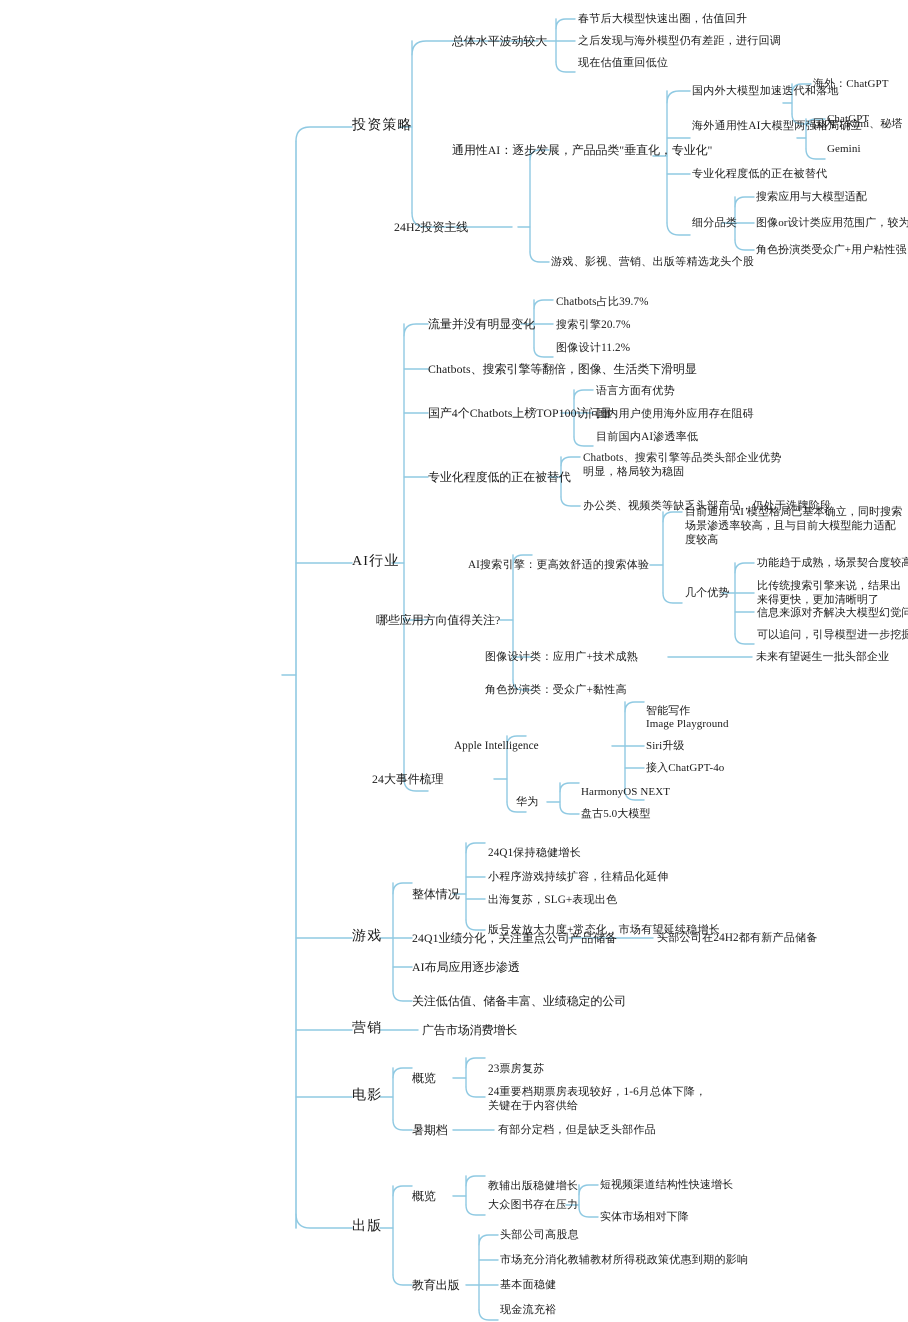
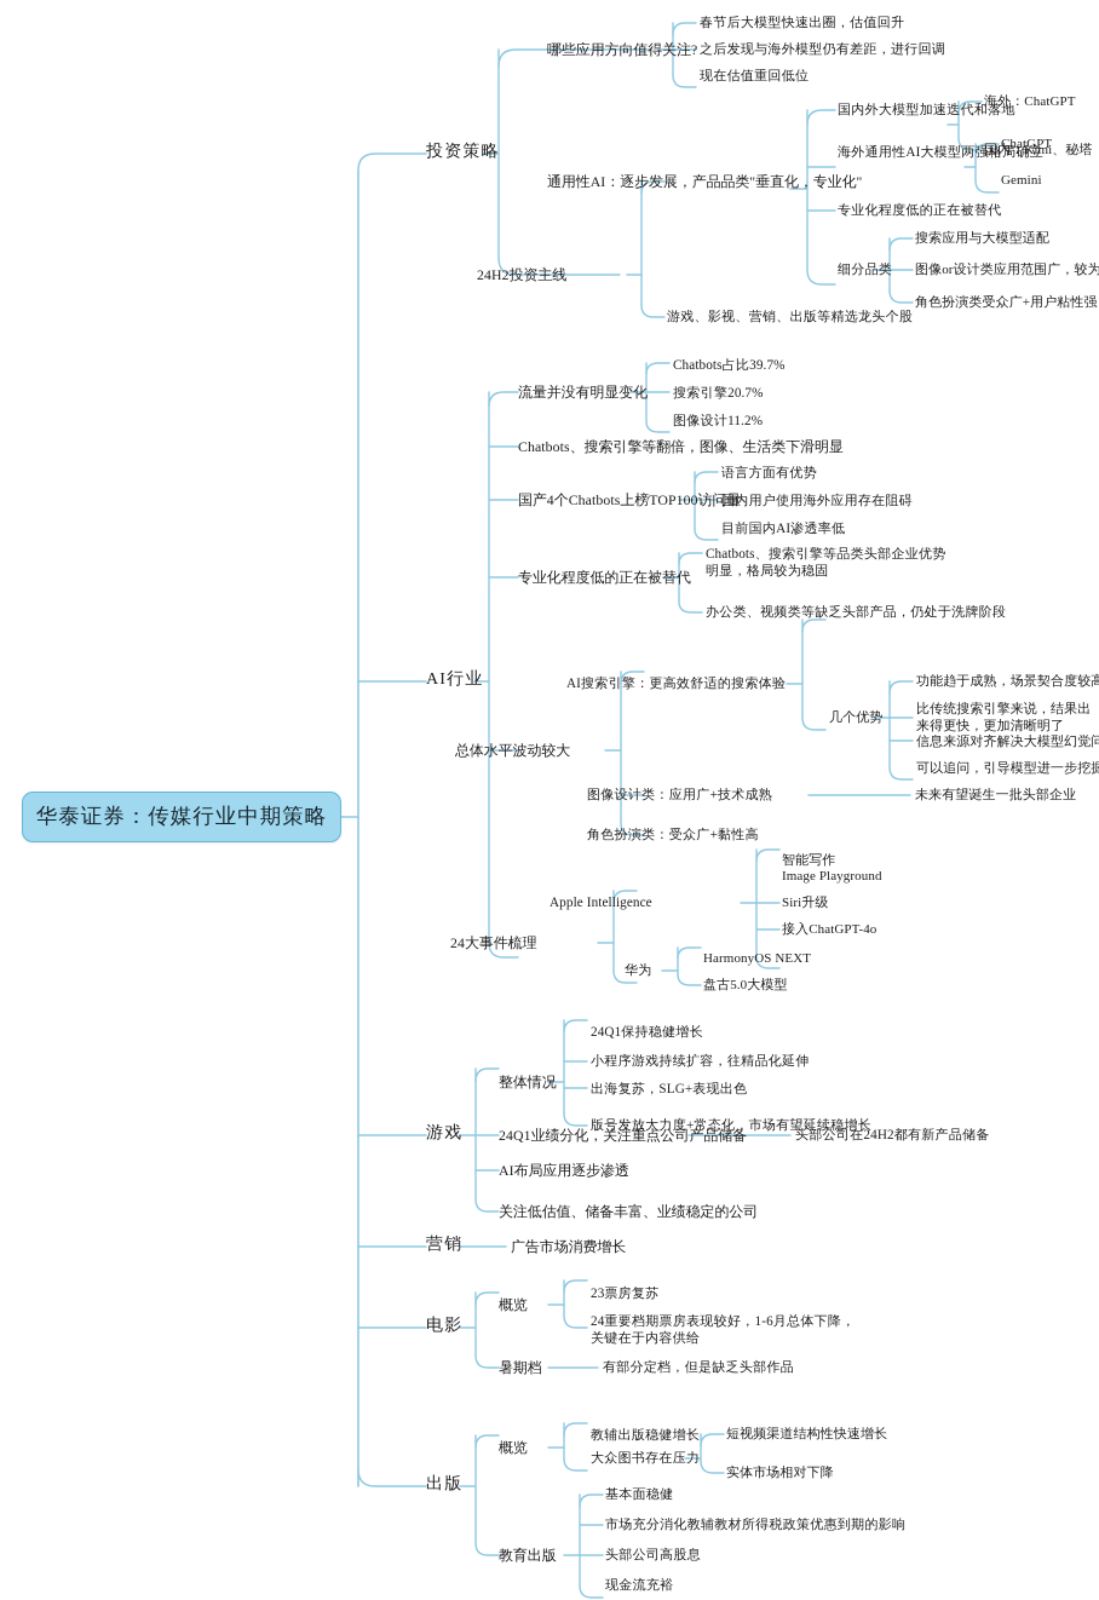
+ 华泰证券：传媒行业中期策略
  投资策略
- 总体水平波动较大
+ 哪些应用方向值得关注?
  春节后大模型快速出圈，估值回升
  之后发现与海外模型仍有差距，进行回调
  现在估值重回低位
  24H2投资主线
  通用性AI：逐步发展，产品品类"垂直化，专业化"
  国内外大模型加速迭代和落地
  海外：ChatGPT
  国内：Kimi、秘塔
  海外通用性AI大模型两强格局确立
  ChatGPT
  Gemini
  专业化程度低的正在被替代
  细分品类
  搜索应用与大模型适配
  图像or设计类应用范围广，较为
  角色扮演类受众广+用户粘性强
  游戏、影视、营销、出版等精选龙头个股
  AI行业
  流量并没有明显变化
  Chatbots占比39.7%
  搜索引擎20.7%
  图像设计11.2%
  Chatbots、搜索引擎等翻倍，图像、生活类下滑明显
  国产4个Chatbots上榜TOP100访问量
  语言方面有优势
  国内用户使用海外应用存在阻碍
  目前国内AI渗透率低
  专业化程度低的正在被替代
  Chatbots、搜索引擎等品类头部企业优势明显，格局较为稳固
  办公类、视频类等缺乏头部产品，仍处于洗牌阶段
- 哪些应用方向值得关注?
+ 总体水平波动较大
  AI搜索引擎：更高效舒适的搜索体验
- 目前通用 AI 模型格局已基本确立，同时搜索场景渗透率较高，且与目前大模型能力适配度较高
  几个优势
  功能趋于成熟，场景契合度较高
  比传统搜索引擎来说，结果出来得更快，更加清晰明了
  信息来源对齐解决大模型幻觉问
  可以追问，引导模型进一步挖掘
  图像设计类：应用广+技术成熟
  未来有望诞生一批头部企业
  角色扮演类：受众广+黏性高
  24大事件梳理
  Apple Intelligence
  智能写作
  Image Playground
  Siri升级
  接入ChatGPT-4o
  华为
  HarmonyOS NEXT
  盘古5.0大模型
  游戏
  整体情况
  24Q1保持稳健增长
  小程序游戏持续扩容，往精品化延伸
  出海复苏，SLG+表现出色
  版号发放大力度+常态化，市场有望延续稳增长
  24Q1业绩分化，关注重点公司产品储备
  头部公司在24H2都有新产品储备
  AI布局应用逐步渗透
  关注低估值、储备丰富、业绩稳定的公司
  营销
  广告市场消费增长
  电影
  概览
  23票房复苏
  24重要档期票房表现较好，1-6月总体下降，关键在于内容供给
  暑期档
  有部分定档，但是缺乏头部作品
  出版
  概览
  教辅出版稳健增长
  大众图书存在压力
  短视频渠道结构性快速增长
  实体市场相对下降
  教育出版
- 头部公司高股息
+ 基本面稳健
  市场充分消化教辅教材所得税政策优惠到期的影响
- 基本面稳健
+ 头部公司高股息
  现金流充裕
